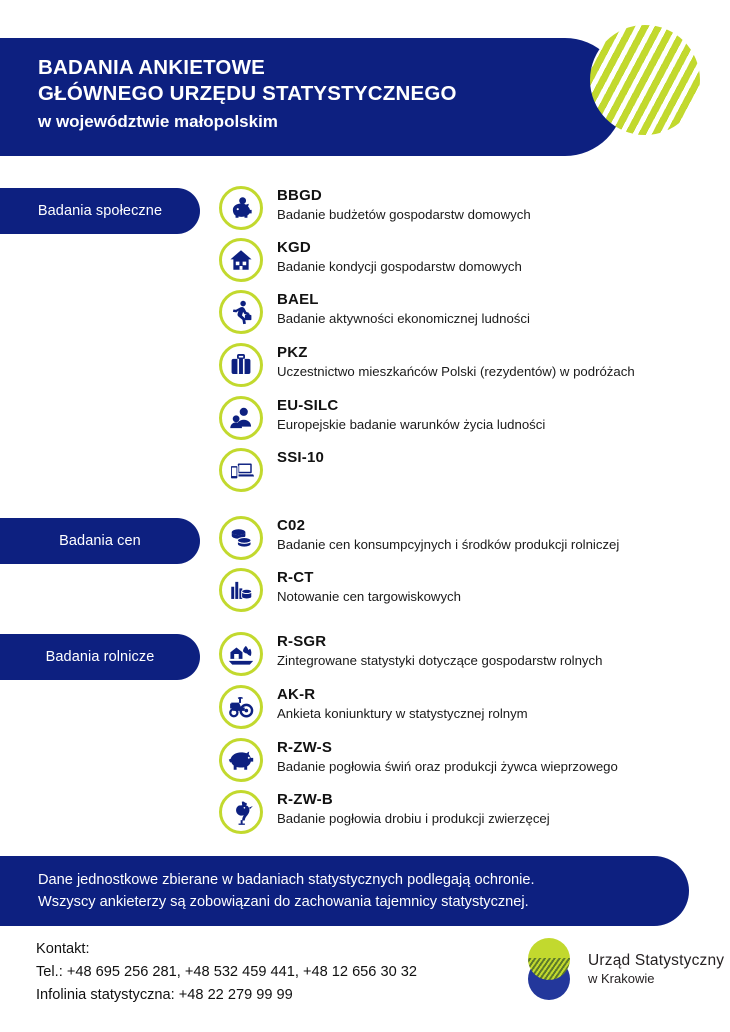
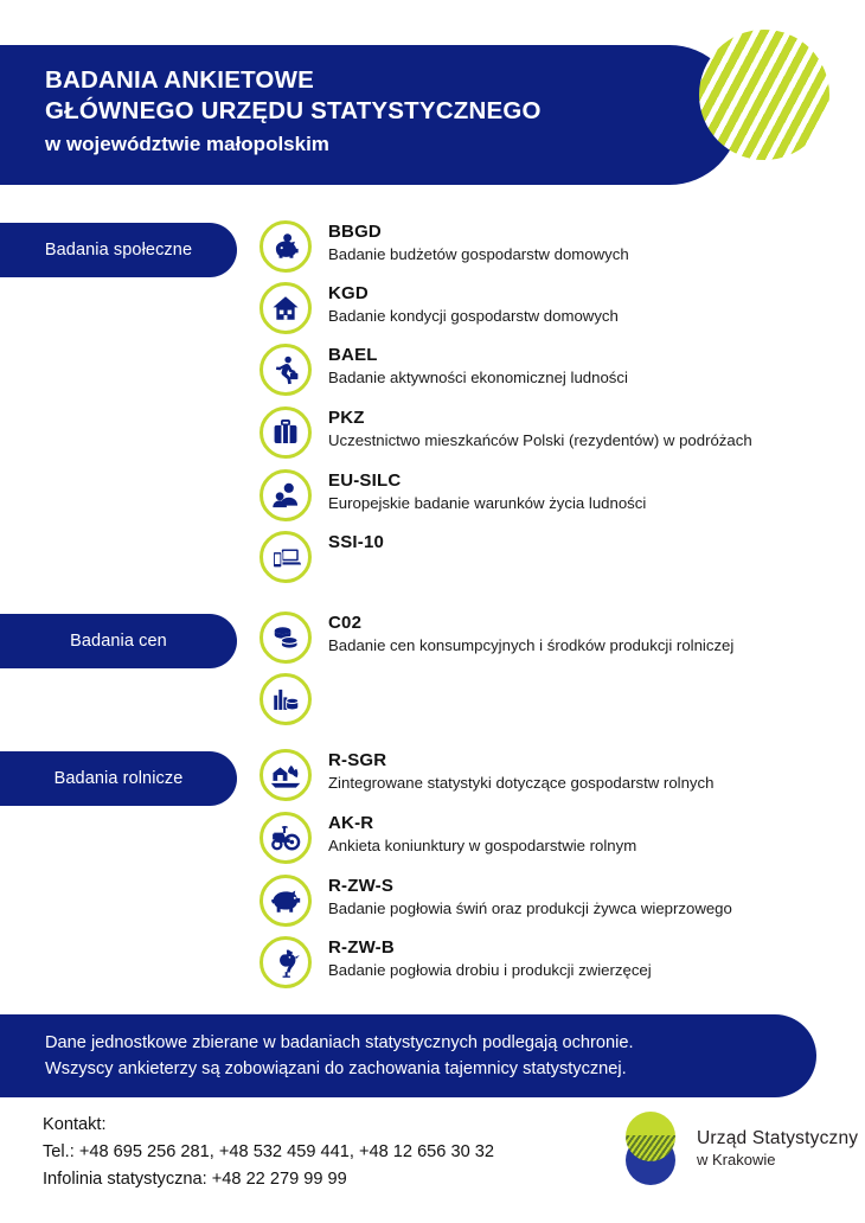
  BADANIA ANKIETOWE
  GŁÓWNEGO URZĘDU STATYSTYCZNEGO
  w województwie małopolskim
  Badania społeczne
  BBGD
  Badanie budżetów gospodarstw domowych
  KGD
  Badanie kondycji gospodarstw domowych
  BAEL
  Badanie aktywności ekonomicznej ludności
  PKZ
  Uczestnictwo mieszkańców Polski (rezydentów) w podróżach
  EU-SILC
  Europejskie badanie warunków życia ludności
  SSI-10
  Badania cen
  C02
  Badanie cen konsumpcyjnych i środków produkcji rolniczej
- R-CT
- Notowanie cen targowiskowych
  Badania rolnicze
  R-SGR
  Zintegrowane statystyki dotyczące gospodarstw rolnych
  AK-R
- Ankieta koniunktury w statystycznej rolnym
+ Ankieta koniunktury w gospodarstwie rolnym
  R-ZW-S
  Badanie pogłowia świń oraz produkcji żywca wieprzowego
  R-ZW-B
  Badanie pogłowia drobiu i produkcji zwierzęcej
  Dane jednostkowe zbierane w badaniach statystycznych podlegają ochronie.
  Wszyscy ankieterzy są zobowiązani do zachowania tajemnicy statystycznej.
  Kontakt:
  Tel.: +48 695 256 281, +48 532 459 441, +48 12 656 30 32
  Infolinia statystyczna: +48 22 279 99 99
  Urząd Statystyczny
  w Krakowie
